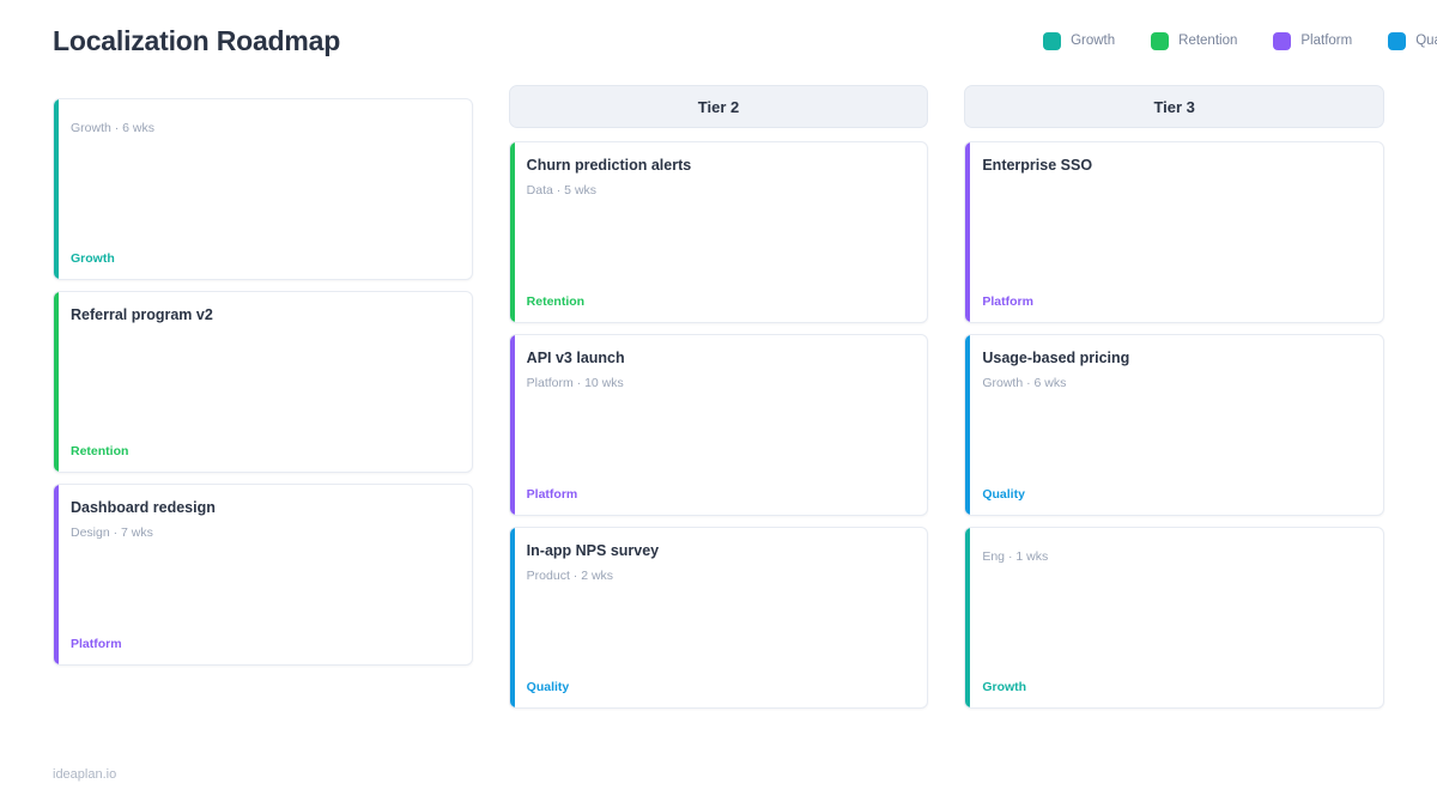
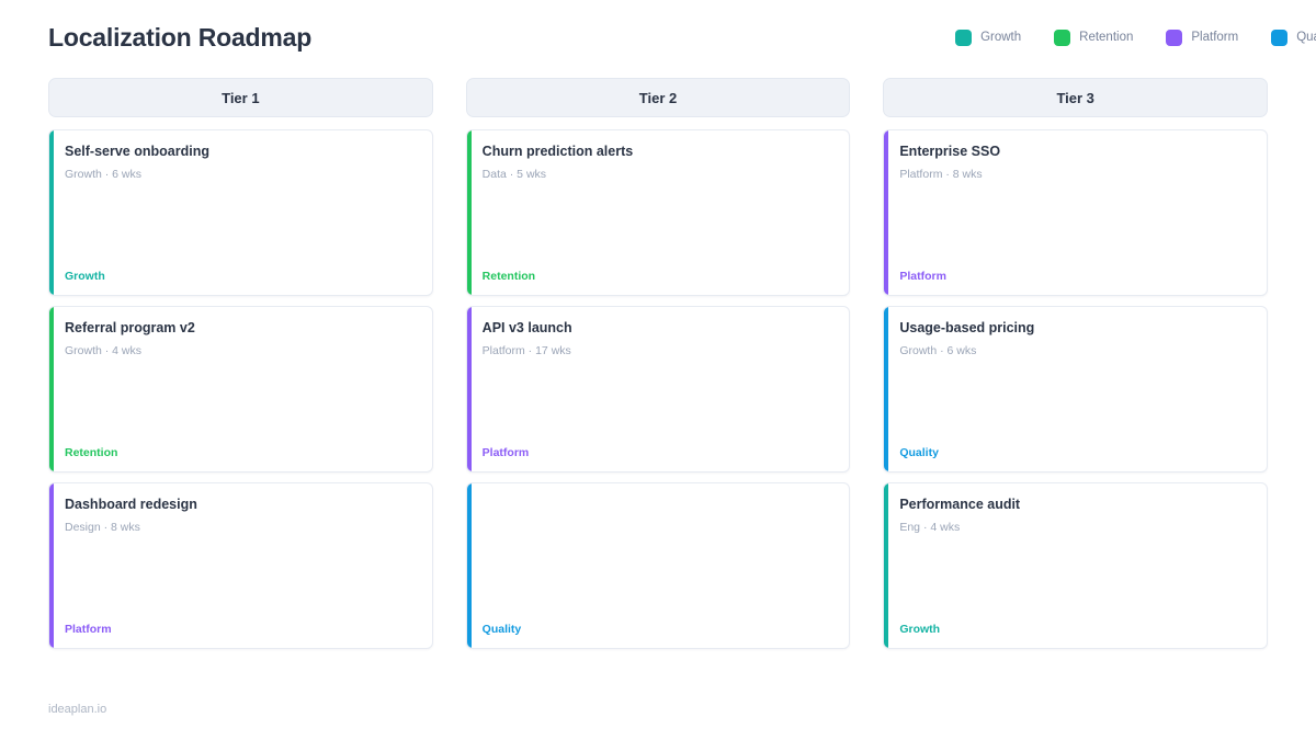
  Localization Roadmap
  Growth
  Retention
  Platform
+ Tier 1
+ Self-serve onboarding
  Growth · 6 wks
  Growth
  Referral program v2
+ Growth · 4 wks
  Retention
  Dashboard redesign
- Design · 7 wks
+ Design · 8 wks
  Platform
  Tier 2
  Churn prediction alerts
  Data · 5 wks
  Retention
  API v3 launch
- Platform · 10 wks
+ Platform · 17 wks
  Platform
- In-app NPS survey
- Product · 2 wks
  Quality
  Tier 3
  Enterprise SSO
+ Platform · 8 wks
  Platform
  Usage-based pricing
  Growth · 6 wks
  Quality
+ Performance audit
- Eng · 1 wks
+ Eng · 4 wks
  Growth
  ideaplan.io
